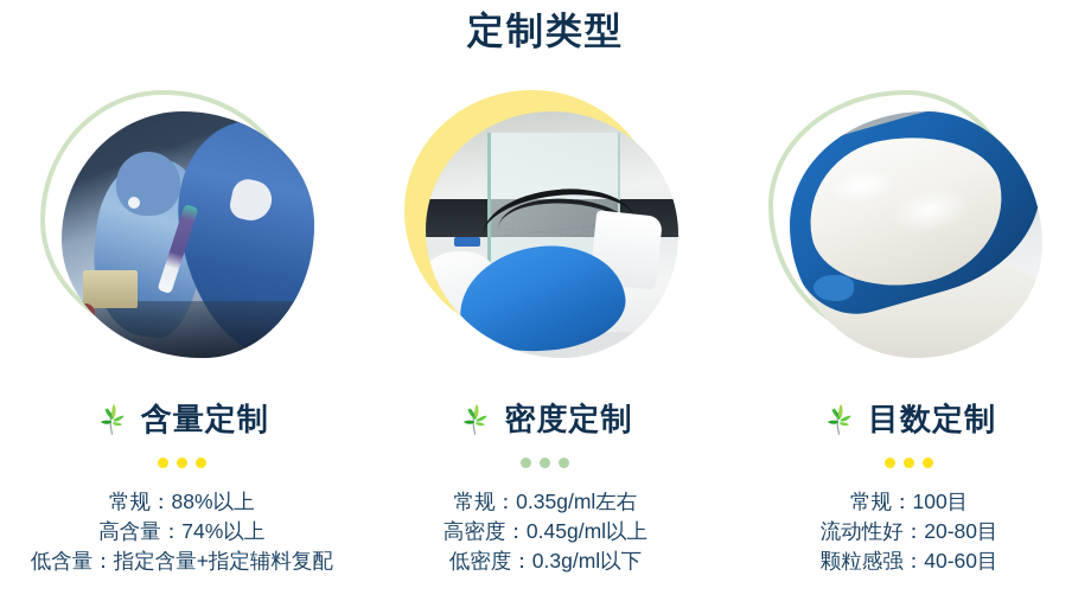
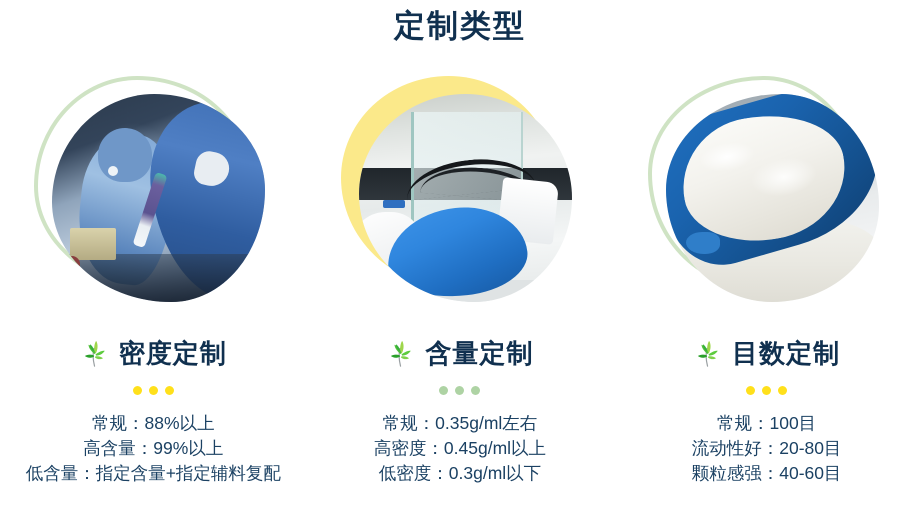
  定制类型
- 含量定制
+ 密度定制
  常规：88%以上
- 高含量：74%以上
+ 高含量：99%以上
  低含量：指定含量+指定辅料复配
- 密度定制
+ 含量定制
  常规：0.35g/ml左右
  高密度：0.45g/ml以上
  低密度：0.3g/ml以下
  目数定制
  常规：100目
  流动性好：20-80目
  颗粒感强：40-60目
